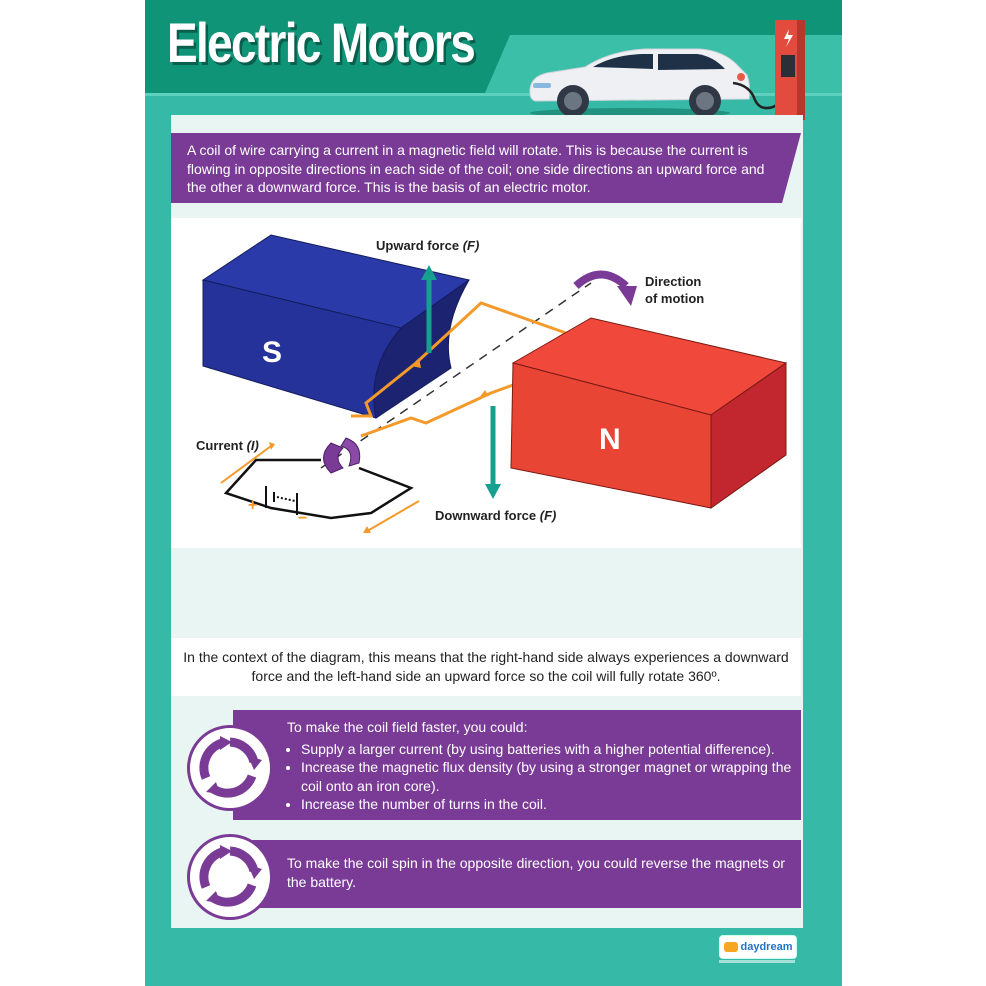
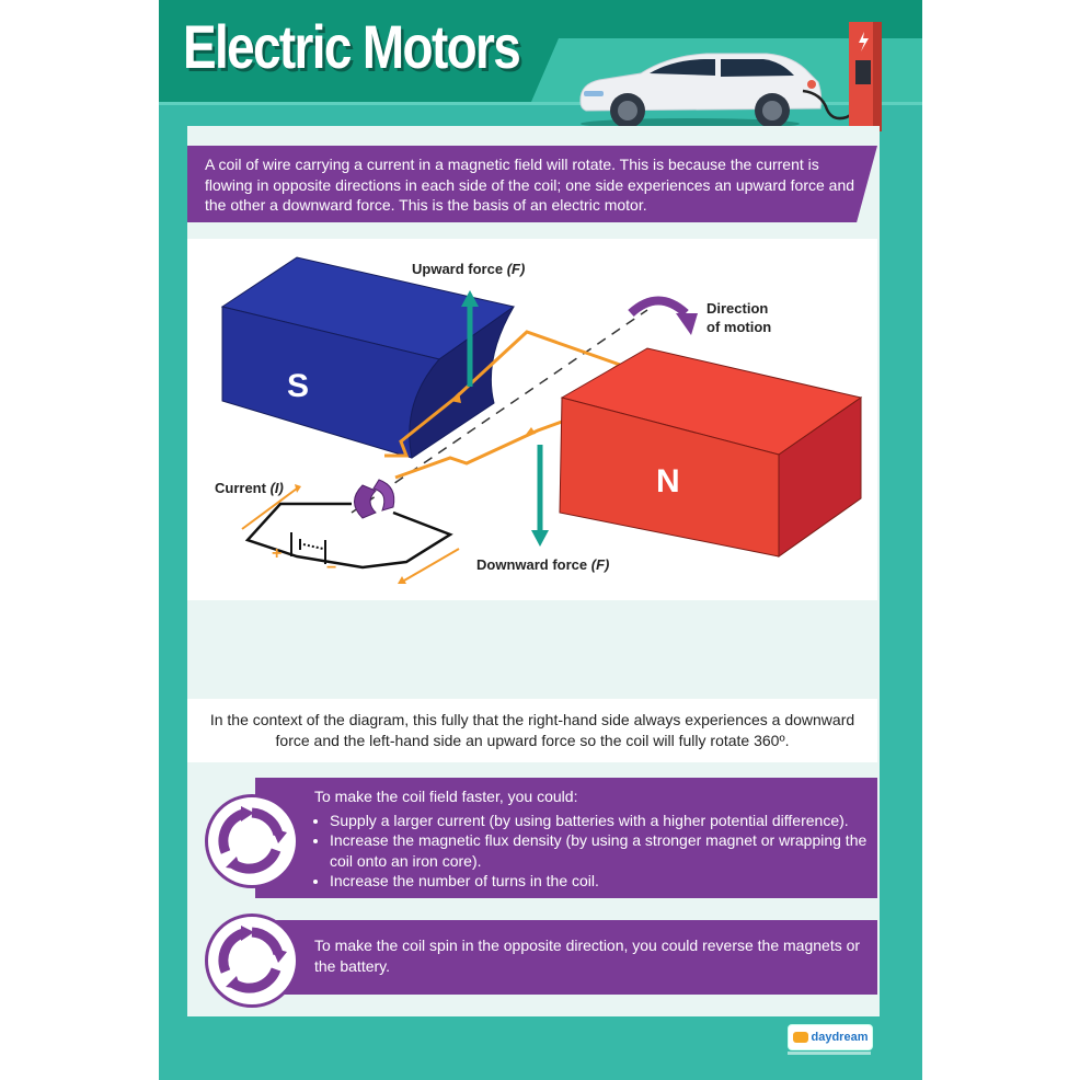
  Electric Motors
- A coil of wire carrying a current in a magnetic field will rotate. This is because the current is flowing in opposite directions in each side of the coil; one side directions an upward force and the other a downward force. This is the basis of an electric motor.
+ A coil of wire carrying a current in a magnetic field will rotate. This is because the current is flowing in opposite directions in each side of the coil; one side experiences an upward force and the other a downward force. This is the basis of an electric motor.
  +
  −
  S
  N
  Upward force (F)
  Downward force (F)
  Direction
  of motion
  Current (I)
- In the context of the diagram, this means that the right-hand side always experiences a downward force and the left-hand side an upward force so the coil will fully rotate 360º.
+ In the context of the diagram, this fully that the right-hand side always experiences a downward force and the left-hand side an upward force so the coil will fully rotate 360º.
  To make the coil field faster, you could:
  Supply a larger current (by using batteries with a higher potential difference).
  Increase the magnetic flux density (by using a stronger magnet or wrapping the coil onto an iron core).
  Increase the number of turns in the coil.
  To make the coil spin in the opposite direction, you could reverse the magnets or the battery.
  daydream
